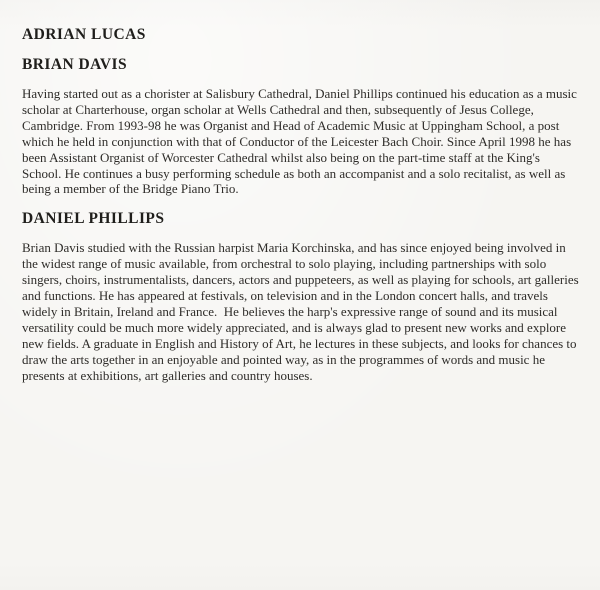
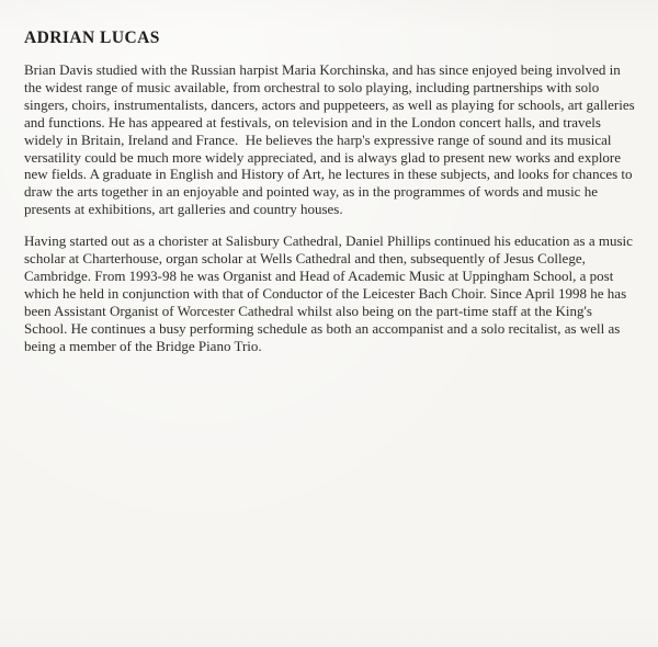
  ADRIAN LUCAS
- BRIAN DAVIS
- Having started out as a chorister at Salisbury Cathedral, Daniel Phillips continued his education as a music scholar at Charterhouse, organ scholar at Wells Cathedral and then, subsequently of Jesus College, Cambridge. From 1993-98 he was Organist and Head of Academic Music at Uppingham School, a post which he held in conjunction with that of Conductor of the Leicester Bach Choir. Since April 1998 he has been Assistant Organist of Worcester Cathedral whilst also being on the part-time staff at the King's School. He continues a busy performing schedule as both an accompanist and a solo recitalist, as well as being a member of the Bridge Piano Trio.
+ Brian Davis studied with the Russian harpist Maria Korchinska, and has since enjoyed being involved in the widest range of music available, from orchestral to solo playing, including partnerships with solo singers, choirs, instrumentalists, dancers, actors and puppeteers, as well as playing for schools, art galleries and functions. He has appeared at festivals, on television and in the London concert halls, and travels widely in Britain, Ireland and France. He believes the harp's expressive range of sound and its musical versatility could be much more widely appreciated, and is always glad to present new works and explore new fields. A graduate in English and History of Art, he lectures in these subjects, and looks for chances to draw the arts together in an enjoyable and pointed way, as in the programmes of words and music he presents at exhibitions, art galleries and country houses.
- DANIEL PHILLIPS
- Brian Davis studied with the Russian harpist Maria Korchinska, and has since enjoyed being involved in the widest range of music available, from orchestral to solo playing, including partnerships with solo singers, choirs, instrumentalists, dancers, actors and puppeteers, as well as playing for schools, art galleries and functions. He has appeared at festivals, on television and in the London concert halls, and travels widely in Britain, Ireland and France. He believes the harp's expressive range of sound and its musical versatility could be much more widely appreciated, and is always glad to present new works and explore new fields. A graduate in English and History of Art, he lectures in these subjects, and looks for chances to draw the arts together in an enjoyable and pointed way, as in the programmes of words and music he presents at exhibitions, art galleries and country houses.
+ Having started out as a chorister at Salisbury Cathedral, Daniel Phillips continued his education as a music scholar at Charterhouse, organ scholar at Wells Cathedral and then, subsequently of Jesus College, Cambridge. From 1993-98 he was Organist and Head of Academic Music at Uppingham School, a post which he held in conjunction with that of Conductor of the Leicester Bach Choir. Since April 1998 he has been Assistant Organist of Worcester Cathedral whilst also being on the part-time staff at the King's School. He continues a busy performing schedule as both an accompanist and a solo recitalist, as well as being a member of the Bridge Piano Trio.
